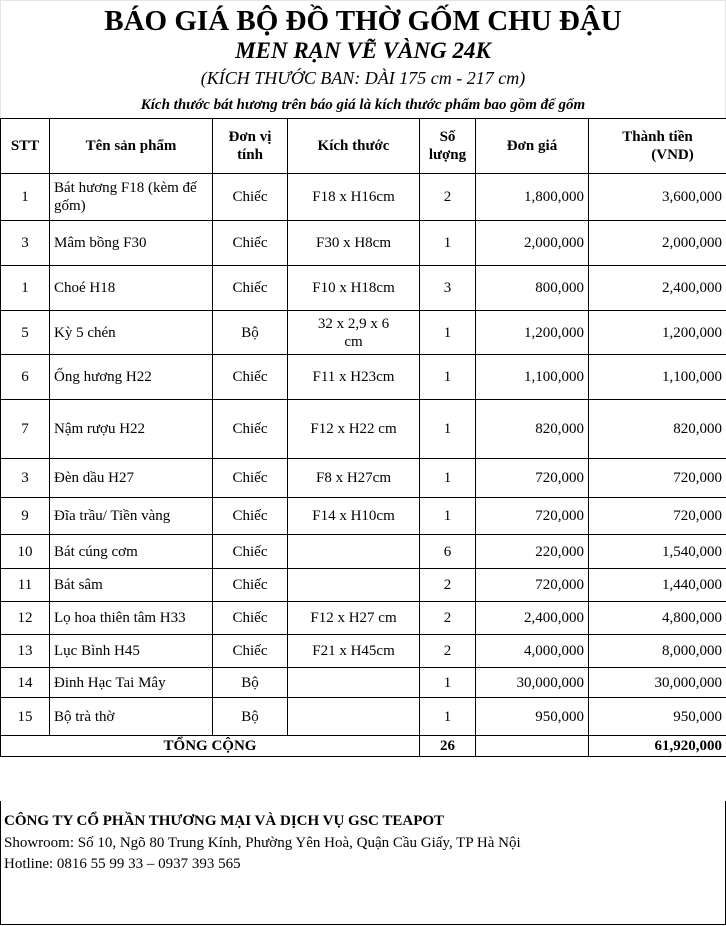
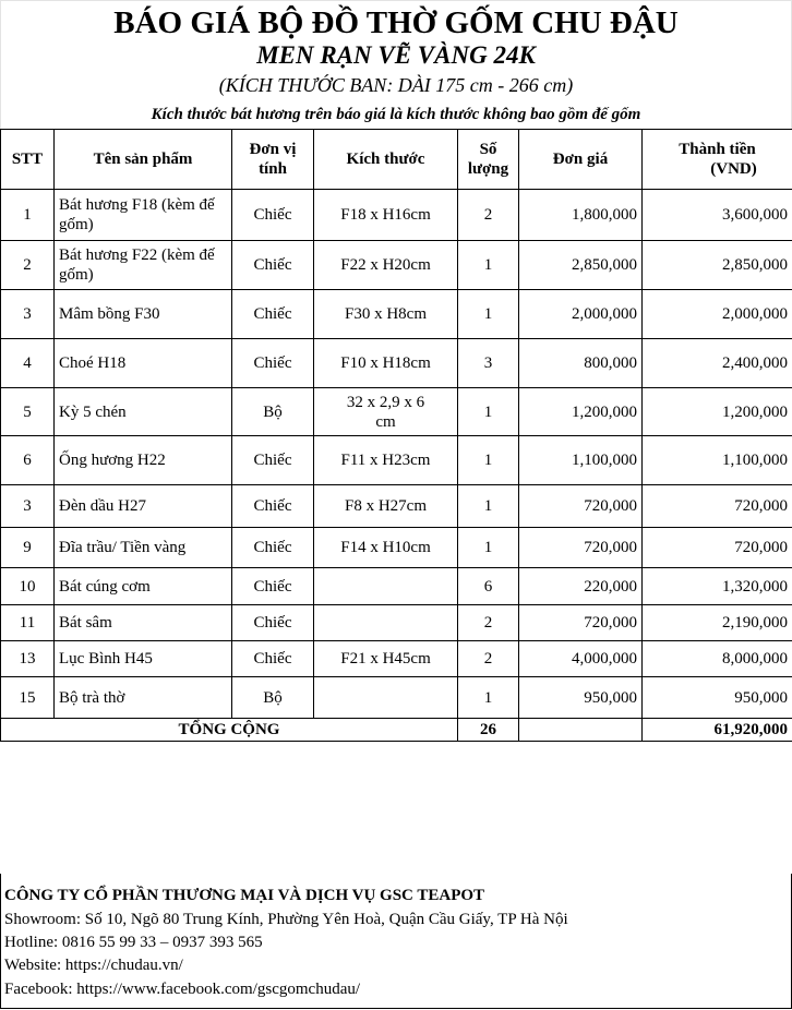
  BÁO GIÁ BỘ ĐỒ THỜ GỐM CHU ĐẬU
  MEN RẠN VẼ VÀNG 24K
- (KÍCH THƯỚC BAN: DÀI 175 cm - 217 cm)
+ (KÍCH THƯỚC BAN: DÀI 175 cm - 266 cm)
- Kích thước bát hương trên báo giá là kích thước phẩm bao gồm đế gốm
+ Kích thước bát hương trên báo giá là kích thước không bao gồm đế gốm
  STT	Tên sản phẩm	Đơn vịtính	Kích thước	Sốlượng	Đơn giá	Thành tiền(VND)
  1	Bát hương F18 (kèm đế gốm)	Chiếc	F18 x H16cm	2	1,800,000	3,600,000
+ 2	Bát hương F22 (kèm đế gốm)	Chiếc	F22 x H20cm	1	2,850,000	2,850,000
  3	Mâm bồng F30	Chiếc	F30 x H8cm	1	2,000,000	2,000,000
- 1	Choé H18	Chiếc	F10 x H18cm	3	800,000	2,400,000
+ 4	Choé H18	Chiếc	F10 x H18cm	3	800,000	2,400,000
  5	Kỳ 5 chén	Bộ	32 x 2,9 x 6 cm	1	1,200,000	1,200,000
  6	Ống hương H22	Chiếc	F11 x H23cm	1	1,100,000	1,100,000
- 7	Nậm rượu H22	Chiếc	F12 x H22 cm	1	820,000	820,000
  3	Đèn dầu H27	Chiếc	F8 x H27cm	1	720,000	720,000
  9	Đĩa trầu/ Tiền vàng	Chiếc	F14 x H10cm	1	720,000	720,000
- 10	Bát cúng cơm	Chiếc		6	220,000	1,540,000
+ 10	Bát cúng cơm	Chiếc		6	220,000	1,320,000
- 11	Bát sâm	Chiếc		2	720,000	1,440,000
+ 11	Bát sâm	Chiếc		2	720,000	2,190,000
- 12	Lọ hoa thiên tâm H33	Chiếc	F12 x H27 cm	2	2,400,000	4,800,000
  13	Lục Bình H45	Chiếc	F21 x H45cm	2	4,000,000	8,000,000
- 14	Đinh Hạc Tai Mây	Bộ		1	30,000,000	30,000,000
  15	Bộ trà thờ	Bộ		1	950,000	950,000
  TỔNG CỘNG	26		61,920,000
  CÔNG TY CỔ PHẦN THƯƠNG MẠI VÀ DỊCH VỤ GSC TEAPOT
  Showroom: Số 10, Ngõ 80 Trung Kính, Phường Yên Hoà, Quận Cầu Giấy, TP Hà Nội
  Hotline: 0816 55 99 33 – 0937 393 565
+ Website: https://chudau.vn/
+ Facebook: https://www.facebook.com/gscgomchudau/
